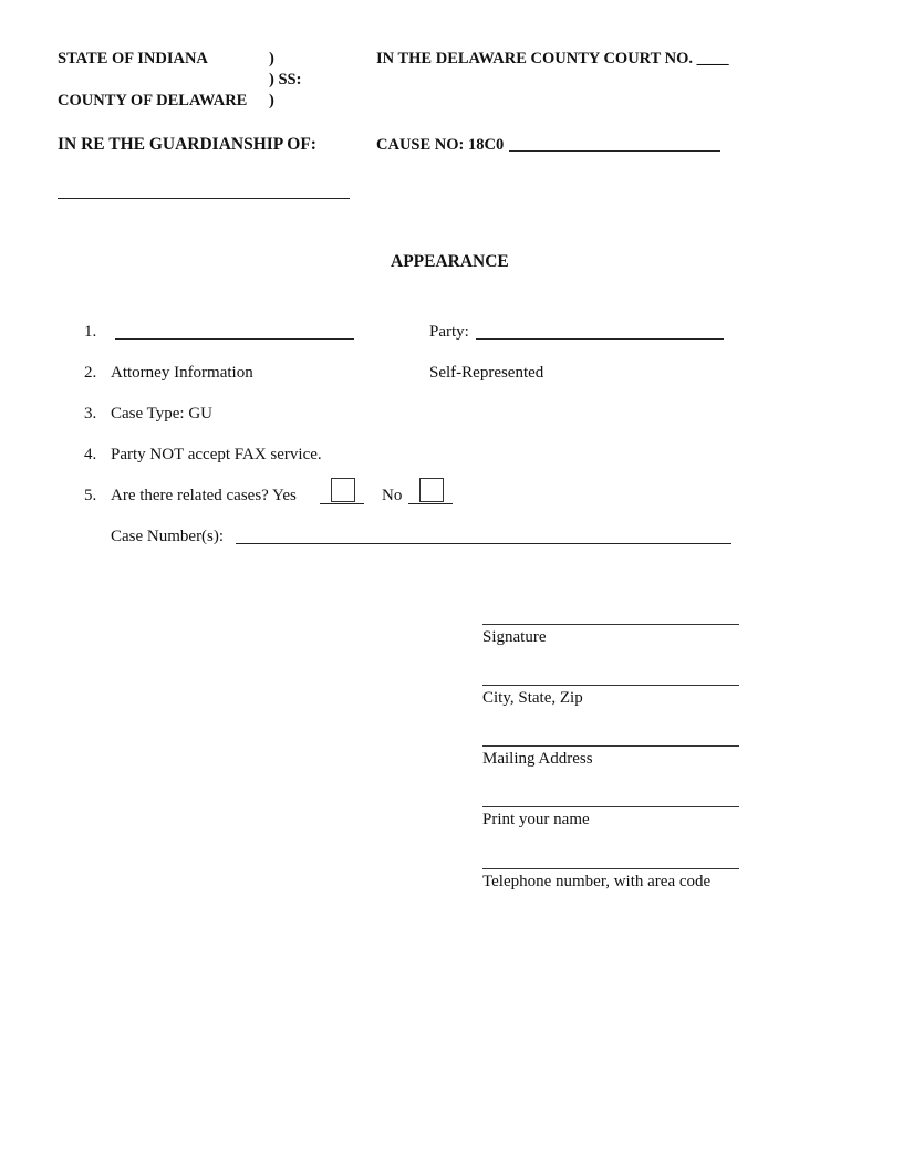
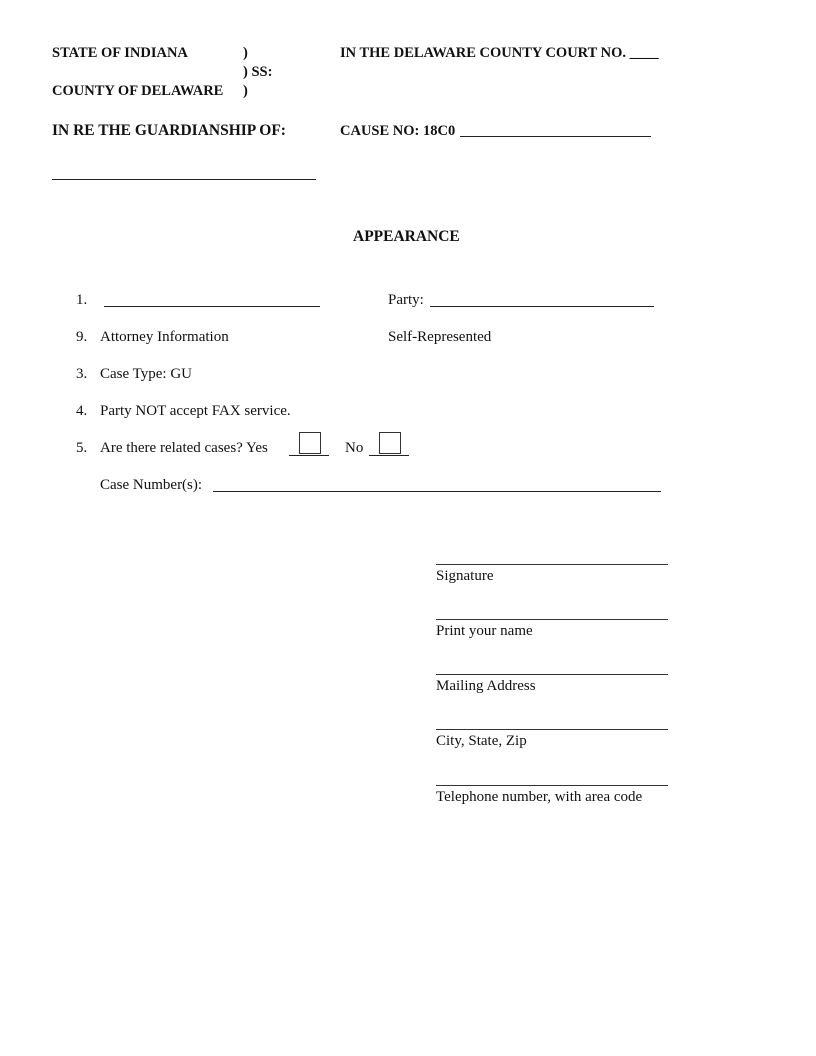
  STATE OF INDIANA
  )
  ) SS:
  COUNTY OF DELAWARE
  )
  IN THE DELAWARE COUNTY COURT NO. ____
  IN RE THE GUARDIANSHIP OF:
  CAUSE NO: 18C0
  APPEARANCE
  1.
  Party:
- 2.
+ 9.
  Attorney Information
  Self-Represented
  3.
  Case Type: GU
  4.
  Party NOT accept FAX service.
  5.
  Are there related cases? Yes
  No
  Case Number(s):
  Signature
- City, State, Zip
+ Print your name
  Mailing Address
- Print your name
+ City, State, Zip
  Telephone number, with area code
